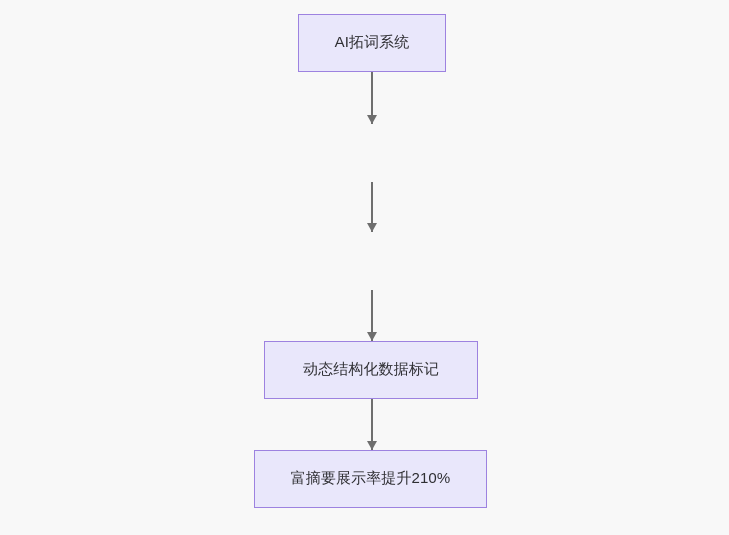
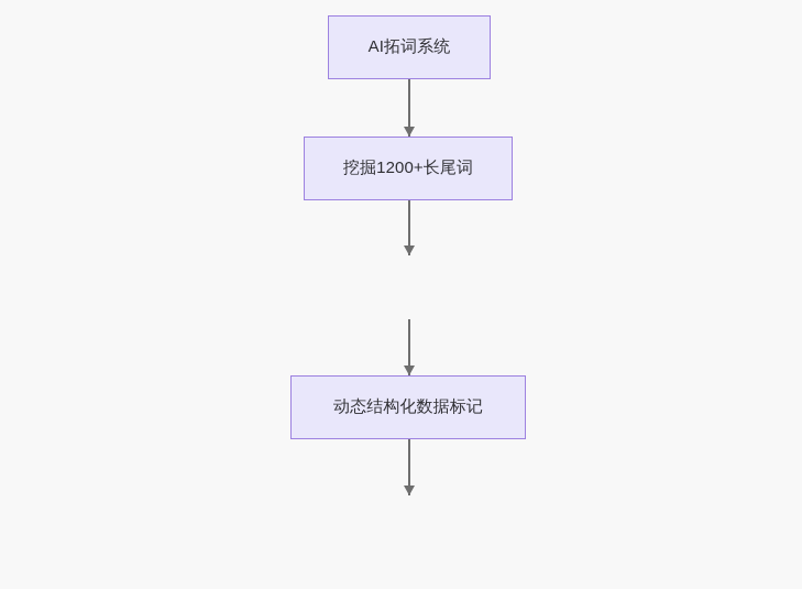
  AI拓词系统
+ 挖掘1200+长尾词
  动态结构化数据标记
- 富摘要展示率提升210%
